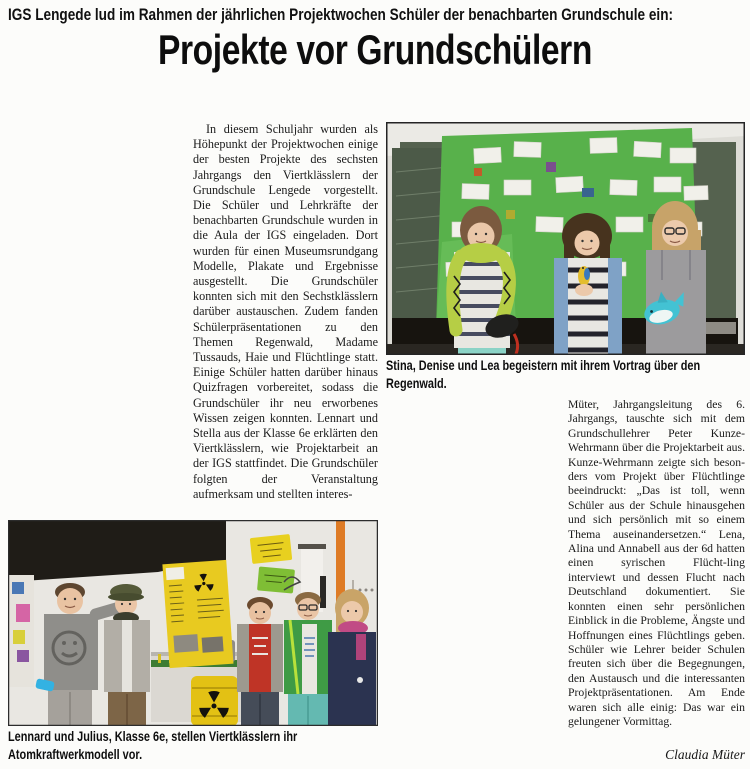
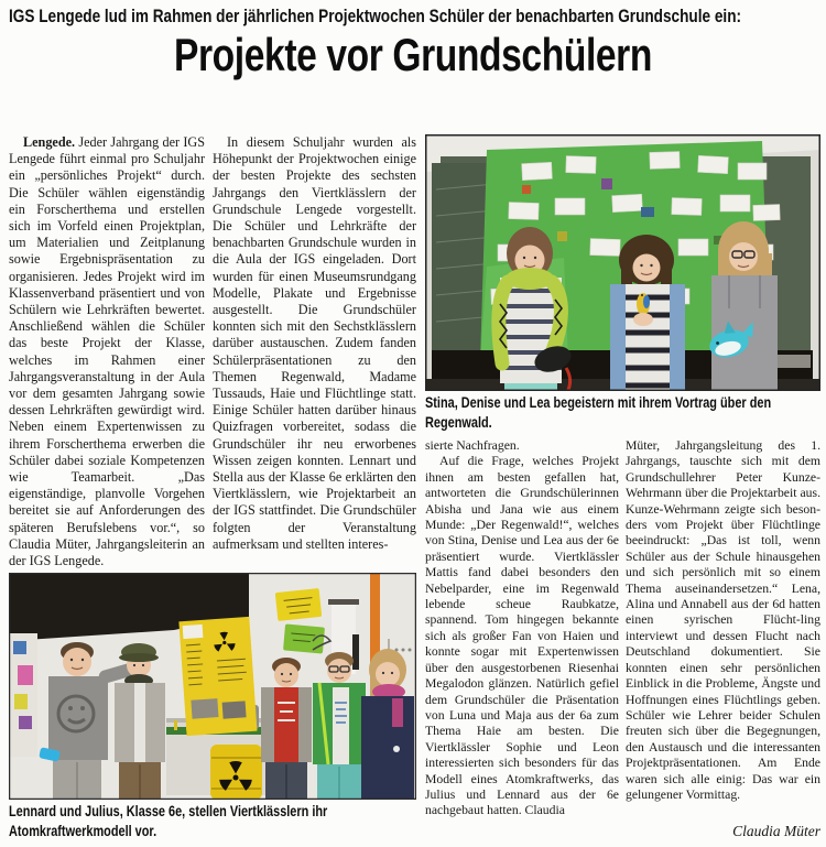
  IGS Lengede lud im Rahmen der jährlichen Projektwochen Schüler der benachbarten Grundschule ein:
  Projekte vor Grundschülern
+ Lengede. Jeder Jahrgang der IGS Lengede führt einmal pro Schuljahr ein „persönliches Projekt“ durch. Die Schüler wählen eigenständig ein Forscherthema und erstellen sich im Vorfeld einen Projektplan, um Materialien und Zeitplanung sowie Ergebnispräsentation zu organisieren. Jedes Projekt wird im Klassenverband präsentiert und von Schülern wie Lehrkräften bewertet. Anschließend wählen die Schüler das beste Projekt der Klasse, welches im Rahmen einer Jahrgangsveranstaltung in der Aula vor dem gesamten Jahrgang sowie dessen Lehrkräften gewürdigt wird. Neben einem Expertenwissen zu ihrem Forscherthema erwerben die Schüler dabei soziale Kompetenzen wie Teamarbeit. „Das eigenständige, planvolle Vorgehen bereitet sie auf Anforderungen des späteren Berufslebens vor.“, so Claudia Müter, Jahrgangsleiterin an der IGS Lengede.
  In diesem Schuljahr wurden als Höhepunkt der Projektwochen einige der besten Projekte des sechsten Jahrgangs den Viertklässlern der Grundschule Lengede vorgestellt. Die Schüler und Lehrkräfte der benachbarten Grundschule wurden in die Aula der IGS eingeladen. Dort wurden für einen Museumsrundgang Modelle, Plakate und Ergebnisse ausgestellt. Die Grundschüler konnten sich mit den Sechstklässlern darüber austauschen. Zudem fanden Schülerpräsentationen zu den Themen Regenwald, Madame Tussauds, Haie und Flüchtlinge statt. Einige Schüler hatten darüber hinaus Quizfragen vorbereitet, sodass die Grundschüler ihr neu erworbenes Wissen zeigen konnten. Lennart und Stella aus der Klasse 6e erklärten den Viertklässlern, wie Projektarbeit an der IGS stattfindet. Die Grundschüler folgten der Veranstaltung aufmerksam und stellten interes-
  Stina, Denise und Lea begeistern mit ihrem Vortrag über den Regenwald.
+ sierte Nachfragen.
+ Auf die Frage, welches Projekt ihnen am besten gefallen hat, antworteten die Grundschülerinnen Abisha und Jana wie aus einem Munde: „Der Regenwald!“, welches von Stina, Denise und Lea aus der 6e präsentiert wurde. Viertklässler Mattis fand dabei besonders den Nebelparder, eine im Regenwald lebende scheue Raubkatze, spannend. Tom hingegen bekannte sich als großer Fan von Haien und konnte sogar mit Expertenwissen über den ausgestorbenen Riesenhai Megalodon glänzen. Natürlich gefiel dem Grundschüler die Präsentation von Luna und Maja aus der 6a zum Thema Haie am besten. Die Viertklässler Sophie und Leon interessierten sich besonders für das Modell eines Atomkraftwerks, das Julius und Lennard aus der 6e nachgebaut hatten. Claudia
- Müter, Jahrgangsleitung des 6. Jahrgangs, tauschte sich mit dem Grundschullehrer Peter Kunze-Wehrmann über die Projektarbeit aus. Kunze-Wehrmann zeigte sich beson-ders vom Projekt über Flüchtlinge beeindruckt: „Das ist toll, wenn Schüler aus der Schule hinausgehen und sich persönlich mit so einem Thema auseinandersetzen.“ Lena, Alina und Annabell aus der 6d hatten einen syrischen Flücht-ling interviewt und dessen Flucht nach Deutschland dokumentiert. Sie konnten einen sehr persönlichen Einblick in die Probleme, Ängste und Hoffnungen eines Flüchtlings geben. Schüler wie Lehrer beider Schulen freuten sich über die Begegnungen, den Austausch und die interessanten Projektpräsentationen. Am Ende waren sich alle einig: Das war ein gelungener Vormittag.
+ Müter, Jahrgangsleitung des 1. Jahrgangs, tauschte sich mit dem Grundschullehrer Peter Kunze-Wehrmann über die Projektarbeit aus. Kunze-Wehrmann zeigte sich beson-ders vom Projekt über Flüchtlinge beeindruckt: „Das ist toll, wenn Schüler aus der Schule hinausgehen und sich persönlich mit so einem Thema auseinandersetzen.“ Lena, Alina und Annabell aus der 6d hatten einen syrischen Flücht-ling interviewt und dessen Flucht nach Deutschland dokumentiert. Sie konnten einen sehr persönlichen Einblick in die Probleme, Ängste und Hoffnungen eines Flüchtlings geben. Schüler wie Lehrer beider Schulen freuten sich über die Begegnungen, den Austausch und die interessanten Projektpräsentationen. Am Ende waren sich alle einig: Das war ein gelungener Vormittag.
  Claudia Müter
  Lennard und Julius, Klasse 6e, stellen Viertklässlern ihr Atomkraftwerkmodell vor.
